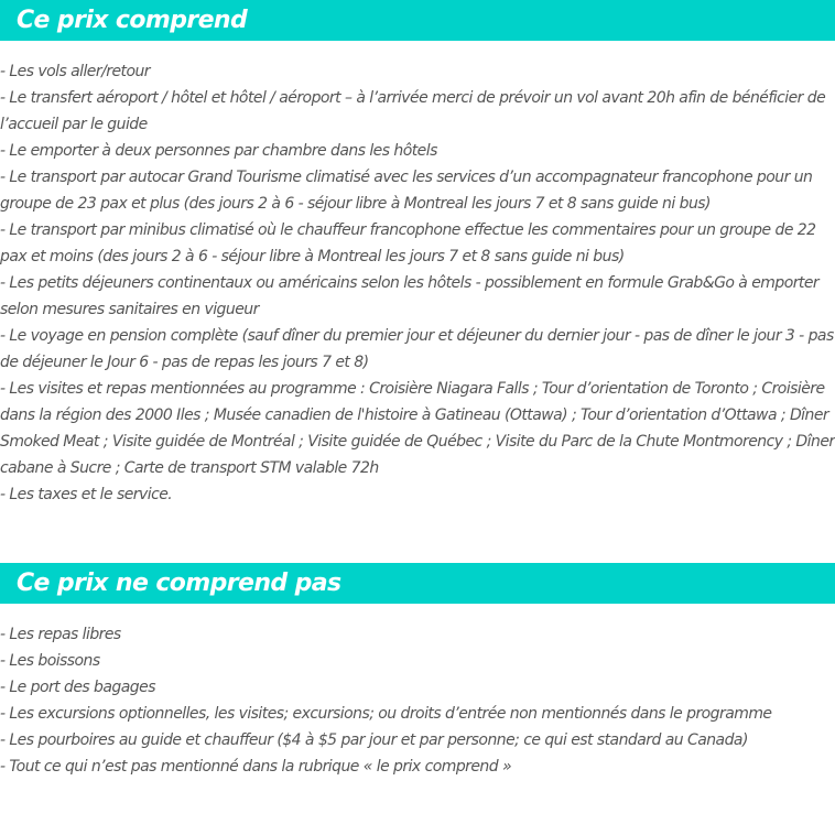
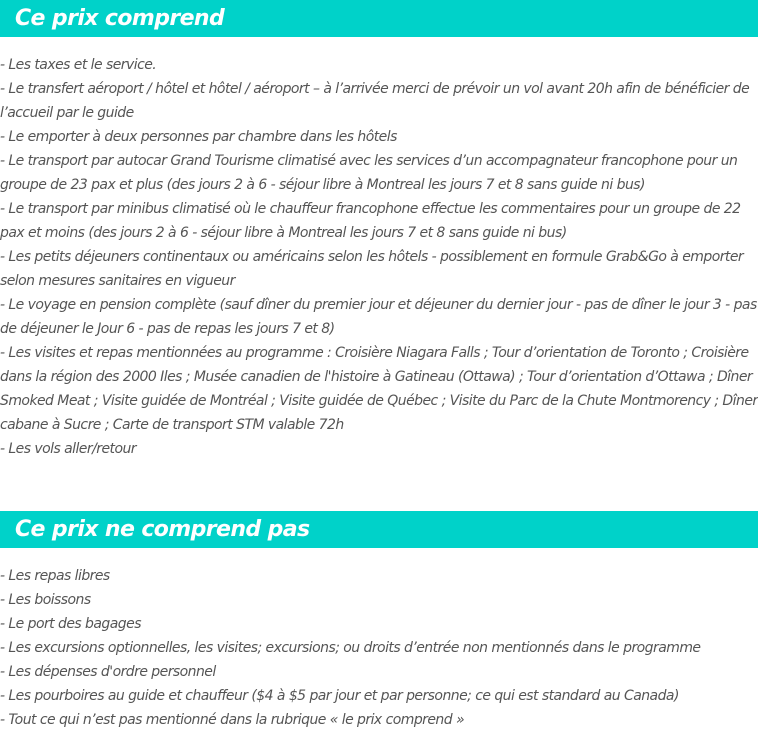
  Ce prix comprend
- - Les vols aller/retour
+ - Les taxes et le service.
  - Le transfert aéroport / hôtel et hôtel / aéroport – à l’arrivée merci de prévoir un vol avant 20h afin de bénéficier de l’accueil par le guide
  - Le emporter à deux personnes par chambre dans les hôtels
  - Le transport par autocar Grand Tourisme climatisé avec les services d’un accompagnateur francophone pour un groupe de 23 pax et plus (des jours 2 à 6 - séjour libre à Montreal les jours 7 et 8 sans guide ni bus)
  - Le transport par minibus climatisé où le chauffeur francophone effectue les commentaires pour un groupe de 22 pax et moins (des jours 2 à 6 - séjour libre à Montreal les jours 7 et 8 sans guide ni bus)
  - Les petits déjeuners continentaux ou américains selon les hôtels - possiblement en formule Grab&Go à emporter selon mesures sanitaires en vigueur
  - Le voyage en pension complète (sauf dîner du premier jour et déjeuner du dernier jour - pas de dîner le jour 3 - pas de déjeuner le Jour 6 - pas de repas les jours 7 et 8)
  - Les visites et repas mentionnées au programme : Croisière Niagara Falls ; Tour d’orientation de Toronto ; Croisière dans la région des 2000 Iles ; Musée canadien de l'histoire à Gatineau (Ottawa) ; Tour d’orientation d’Ottawa ; Dîner Smoked Meat ; Visite guidée de Montréal ; Visite guidée de Québec ; Visite du Parc de la Chute Montmorency ; Dîner cabane à Sucre ; Carte de transport STM valable 72h
- - Les taxes et le service.
+ - Les vols aller/retour
  Ce prix ne comprend pas
  - Les repas libres
  - Les boissons
  - Le port des bagages
  - Les excursions optionnelles, les visites; excursions; ou droits d’entrée non mentionnés dans le programme
+ - Les dépenses d'ordre personnel
  - Les pourboires au guide et chauffeur ($4 à $5 par jour et par personne; ce qui est standard au Canada)
  - Tout ce qui n’est pas mentionné dans la rubrique « le prix comprend »
